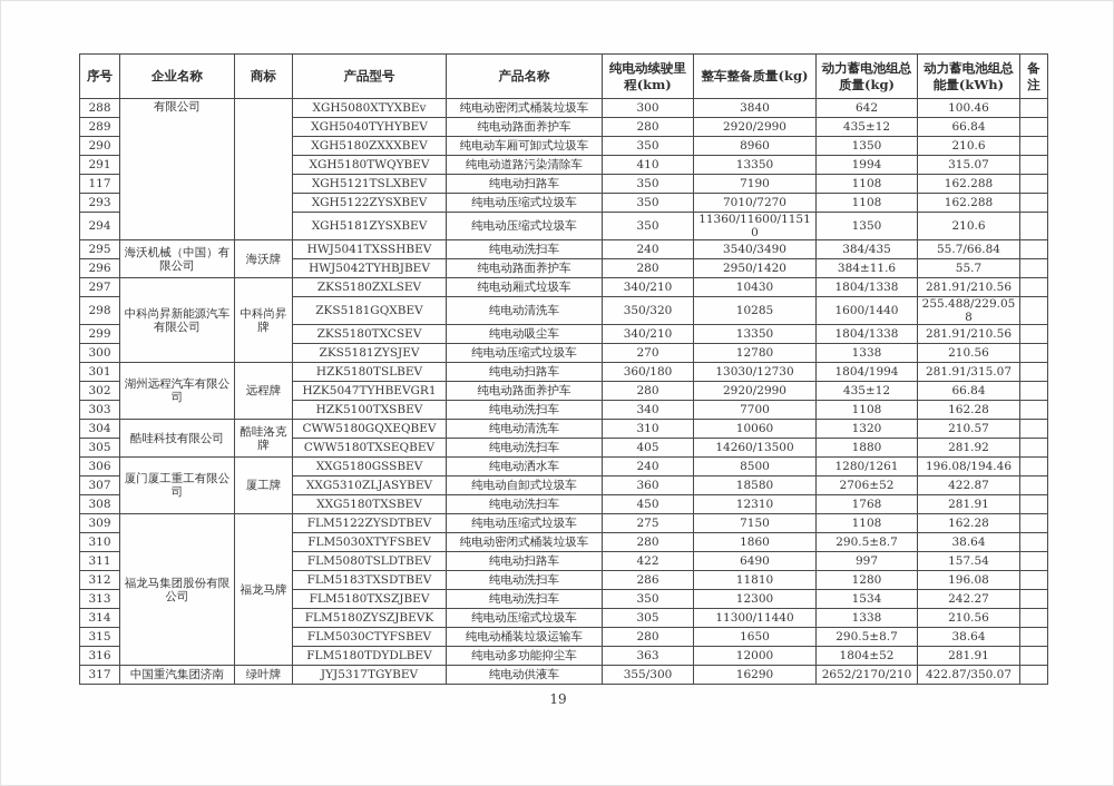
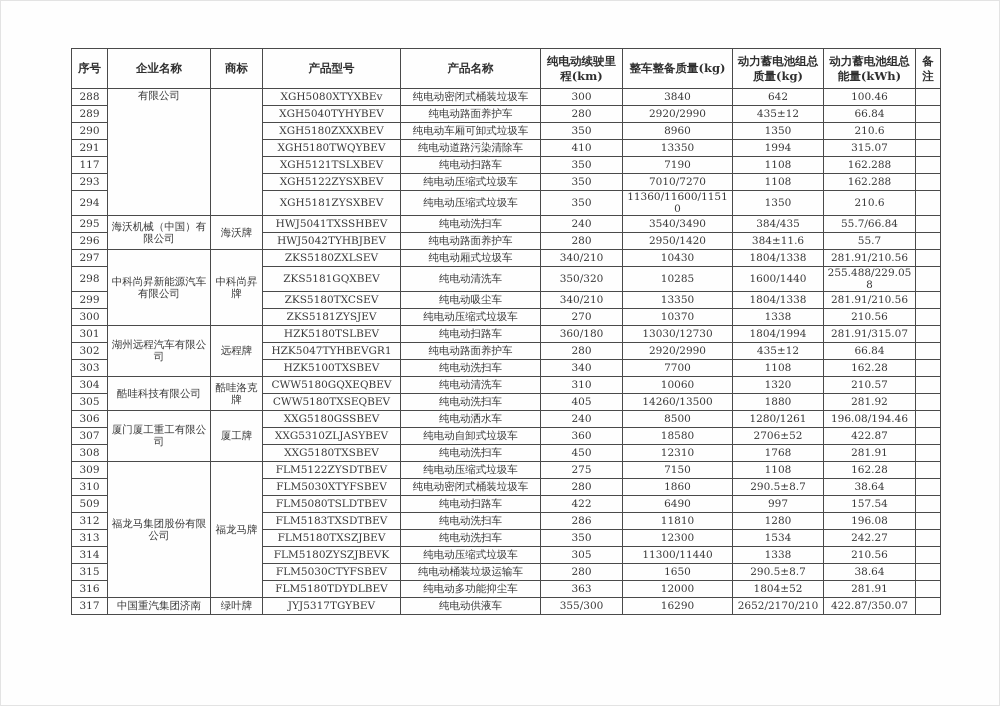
  序号	企业名称	商标	产品型号	产品名称	纯电动续驶里程(km)	整车整备质量(kg)	动力蓄电池组总质量(kg)	动力蓄电池组总能量(kWh)	备注
  288	有限公司		XGH5080XTYXBEv	纯电动密闭式桶装垃圾车	300	3840	642	100.46
  289	XGH5040TYHYBEV	纯电动路面养护车	280	2920/2990	435±12	66.84
  290	XGH5180ZXXXBEV	纯电动车厢可卸式垃圾车	350	8960	1350	210.6
  291	XGH5180TWQYBEV	纯电动道路污染清除车	410	13350	1994	315.07
  117	XGH5121TSLXBEV	纯电动扫路车	350	7190	1108	162.288
  293	XGH5122ZYSXBEV	纯电动压缩式垃圾车	350	7010/7270	1108	162.288
  294	XGH5181ZYSXBEV	纯电动压缩式垃圾车	350	11360/11600/11510	1350	210.6
  295	海沃机械（中国）有限公司	海沃牌	HWJ5041TXSSHBEV	纯电动洗扫车	240	3540/3490	384/435	55.7/66.84
  296	HWJ5042TYHBJBEV	纯电动路面养护车	280	2950/1420	384±11.6	55.7
  297	中科尚昇新能源汽车有限公司	中科尚昇牌	ZKS5180ZXLSEV	纯电动厢式垃圾车	340/210	10430	1804/1338	281.91/210.56
  298	ZKS5181GQXBEV	纯电动清洗车	350/320	10285	1600/1440	255.488/229.058
  299	ZKS5180TXCSEV	纯电动吸尘车	340/210	13350	1804/1338	281.91/210.56
- 300	ZKS5181ZYSJEV	纯电动压缩式垃圾车	270	12780	1338	210.56
+ 300	ZKS5181ZYSJEV	纯电动压缩式垃圾车	270	10370	1338	210.56
  301	湖州远程汽车有限公司	远程牌	HZK5180TSLBEV	纯电动扫路车	360/180	13030/12730	1804/1994	281.91/315.07
  302	HZK5047TYHBEVGR1	纯电动路面养护车	280	2920/2990	435±12	66.84
  303	HZK5100TXSBEV	纯电动洗扫车	340	7700	1108	162.28
  304	酷哇科技有限公司	酷哇洛克牌	CWW5180GQXEQBEV	纯电动清洗车	310	10060	1320	210.57
  305	CWW5180TXSEQBEV	纯电动洗扫车	405	14260/13500	1880	281.92
  306	厦门厦工重工有限公司	厦工牌	XXG5180GSSBEV	纯电动洒水车	240	8500	1280/1261	196.08/194.46
  307	XXG5310ZLJASYBEV	纯电动自卸式垃圾车	360	18580	2706±52	422.87
  308	XXG5180TXSBEV	纯电动洗扫车	450	12310	1768	281.91
  309	福龙马集团股份有限公司	福龙马牌	FLM5122ZYSDTBEV	纯电动压缩式垃圾车	275	7150	1108	162.28
  310	FLM5030XTYFSBEV	纯电动密闭式桶装垃圾车	280	1860	290.5±8.7	38.64
- 311	FLM5080TSLDTBEV	纯电动扫路车	422	6490	997	157.54
+ 509	FLM5080TSLDTBEV	纯电动扫路车	422	6490	997	157.54
  312	FLM5183TXSDTBEV	纯电动洗扫车	286	11810	1280	196.08
  313	FLM5180TXSZJBEV	纯电动洗扫车	350	12300	1534	242.27
  314	FLM5180ZYSZJBEVK	纯电动压缩式垃圾车	305	11300/11440	1338	210.56
  315	FLM5030CTYFSBEV	纯电动桶装垃圾运输车	280	1650	290.5±8.7	38.64
  316	FLM5180TDYDLBEV	纯电动多功能抑尘车	363	12000	1804±52	281.91
  317	中国重汽集团济南	绿叶牌	JYJ5317TGYBEV	纯电动供液车	355/300	16290	2652/2170/210	422.87/350.07
- 19
